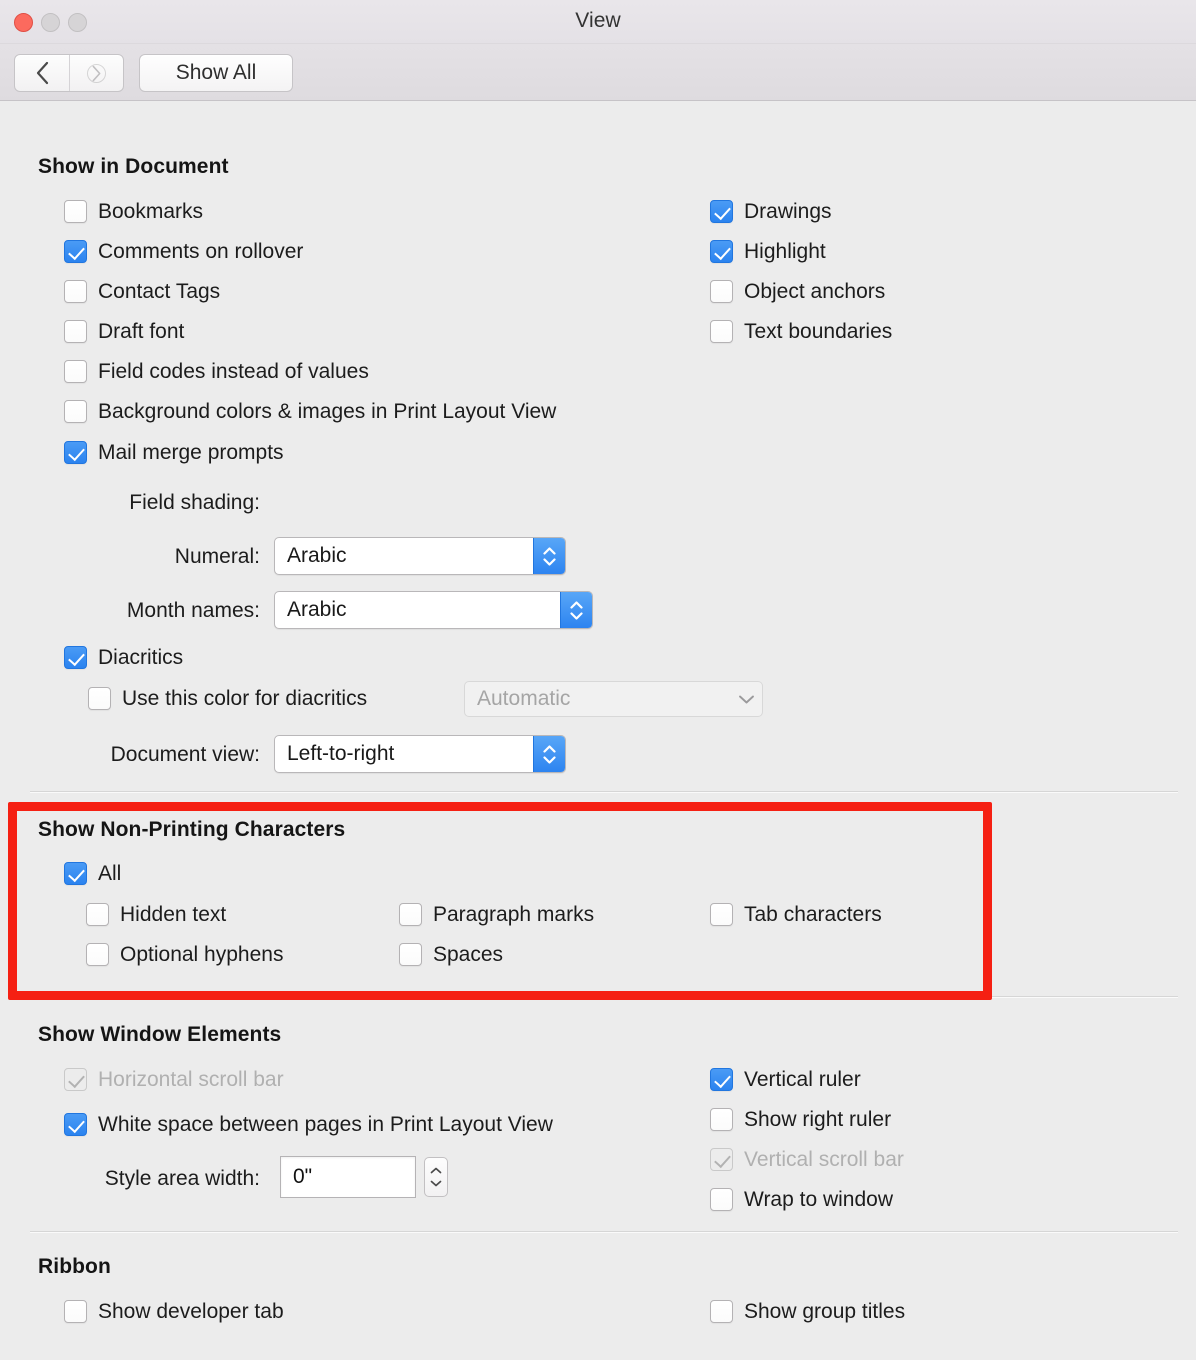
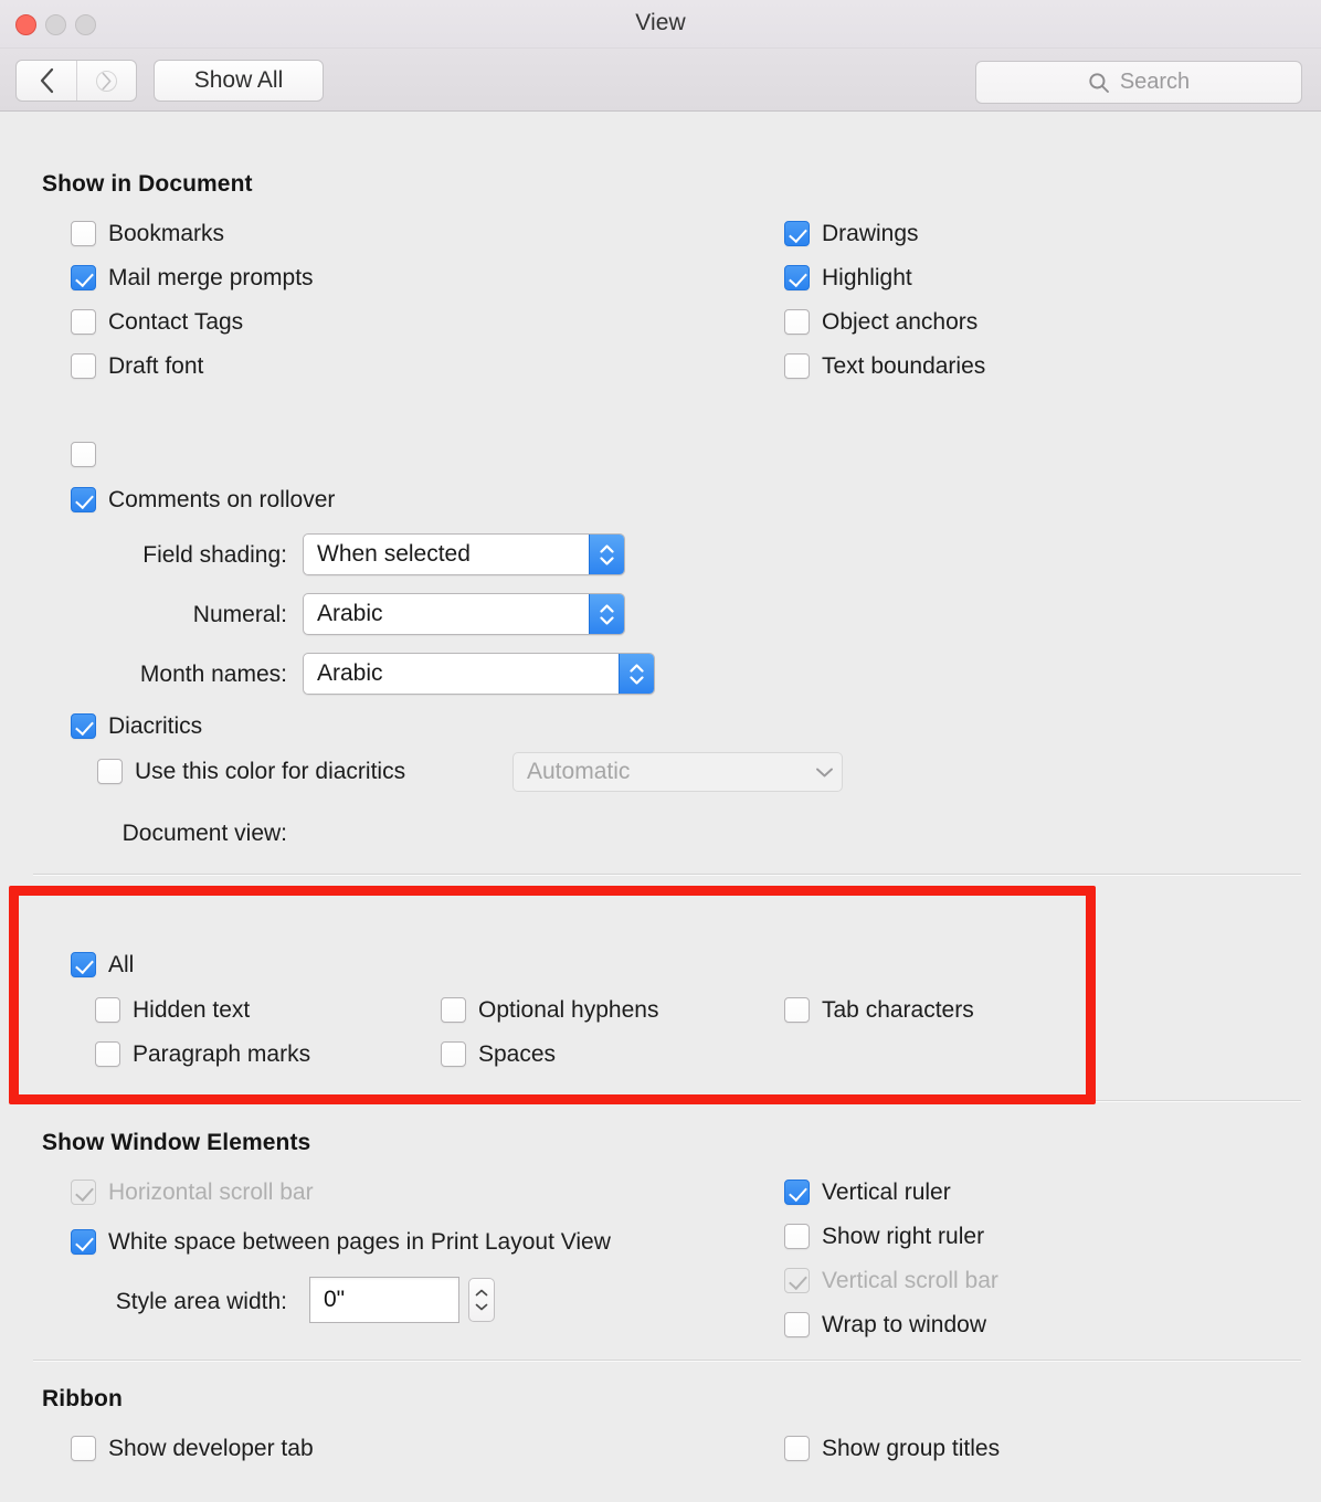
  View
  Show All
+ Search
  Show in Document
  Bookmarks
- Comments on rollover
+ Mail merge prompts
  Contact Tags
  Draft font
- Field codes instead of values
- Background colors & images in Print Layout View
- Mail merge prompts
+ Comments on rollover
  Drawings
  Highlight
  Object anchors
  Text boundaries
  Field shading:
+ When selected
  Numeral:
  Arabic
  Month names:
  Arabic
  Diacritics
  Use this color for diacritics
  Automatic
  Document view:
- Left-to-right
- Show Non-Printing Characters
  All
  Hidden text
- Paragraph marks
+ Optional hyphens
  Tab characters
- Optional hyphens
+ Paragraph marks
  Spaces
  Show Window Elements
  Horizontal scroll bar
  White space between pages in Print Layout View
  Vertical ruler
  Show right ruler
  Vertical scroll bar
  Wrap to window
  Style area width:
  0"
  Ribbon
  Show developer tab
  Show group titles
